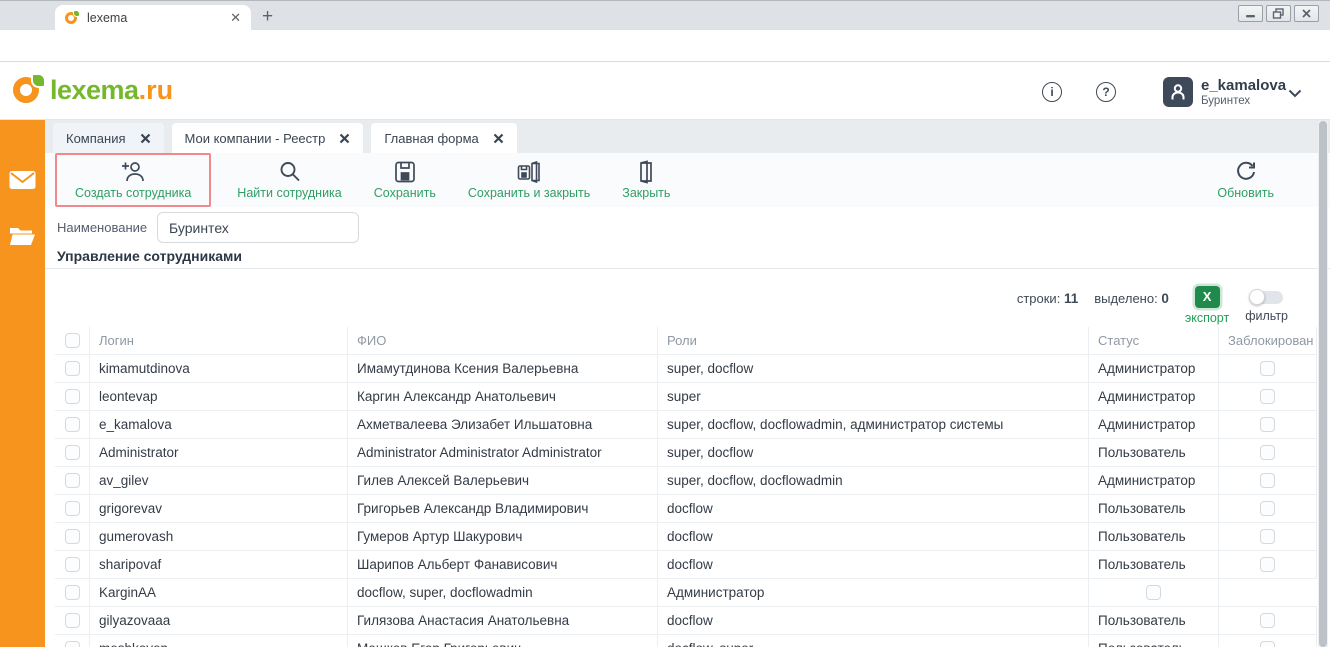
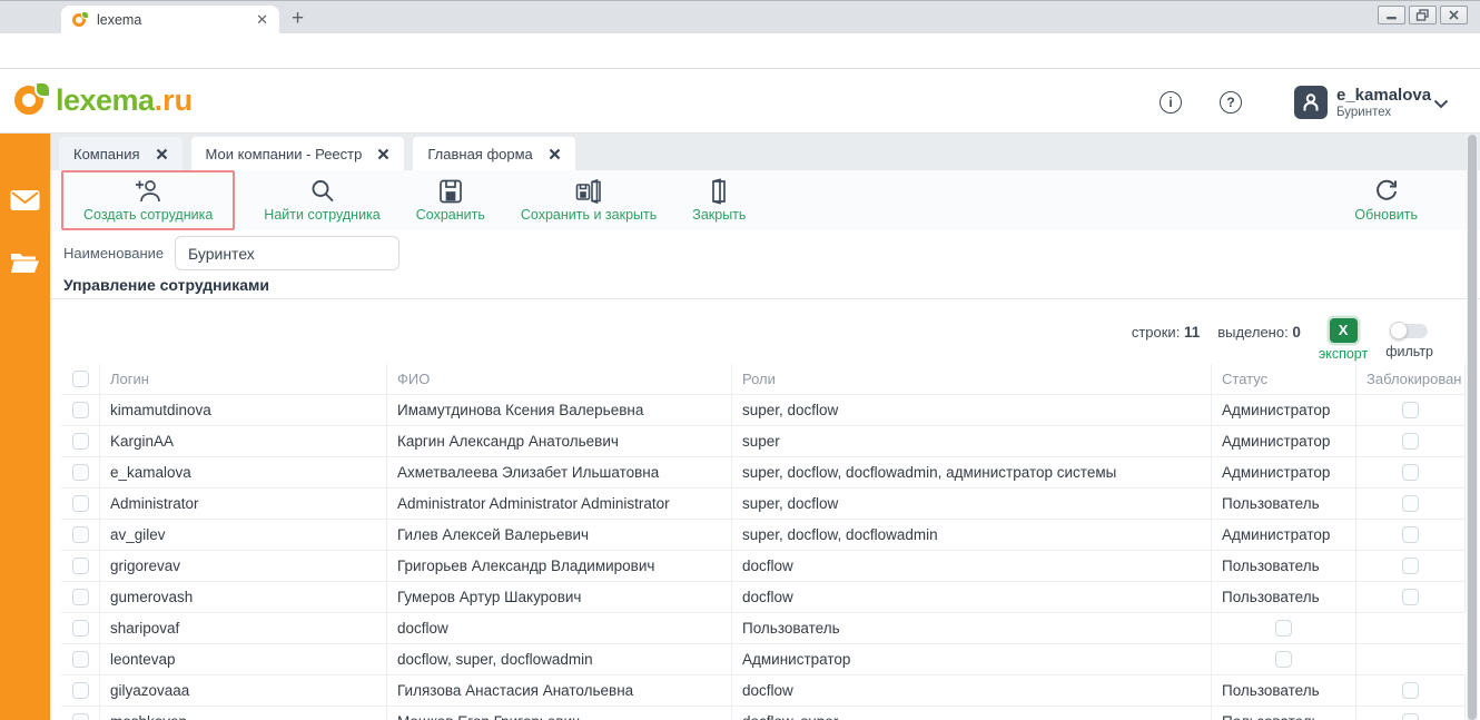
  lexema
  ✕
  +
  lexema.ru
  i
  ?
  e_kamalova
  Буринтех
  Компания
  Мои компании - Реестр
  Главная форма
  Создать сотрудника
  Найти сотрудника
  Сохранить
  Сохранить и закрыть
  Закрыть
  Обновить
  Наименование
  Буринтех
  Управление сотрудниками
  строки: 11
  выделено: 0
  X
  экспорт
  фильтр
  Логин
  ФИО
  Роли
  Статус
  Заблокирован
  kimamutdinova
  Имамутдинова Ксения Валерьевна
  super, docflow
  Администратор
- leontevap
+ KarginAA
  Каргин Александр Анатольевич
  super
  Администратор
  e_kamalova
  Ахметвалеева Элизабет Ильшатовна
  super, docflow, docflowadmin, администратор системы
  Администратор
  Administrator
  Administrator Administrator Administrator
  super, docflow
  Пользователь
  av_gilev
  Гилев Алексей Валерьевич
  super, docflow, docflowadmin
  Администратор
  grigorevav
  Григорьев Александр Владимирович
  docflow
  Пользователь
  gumerovash
  Гумеров Артур Шакурович
  docflow
  Пользователь
  sharipovaf
- Шарипов Альберт Фанависович
  docflow
  Пользователь
- KarginAA
+ leontevap
  docflow, super, docflowadmin
  Администратор
  gilyazovaaa
  Гилязова Анастасия Анатольевна
  docflow
  Пользователь
